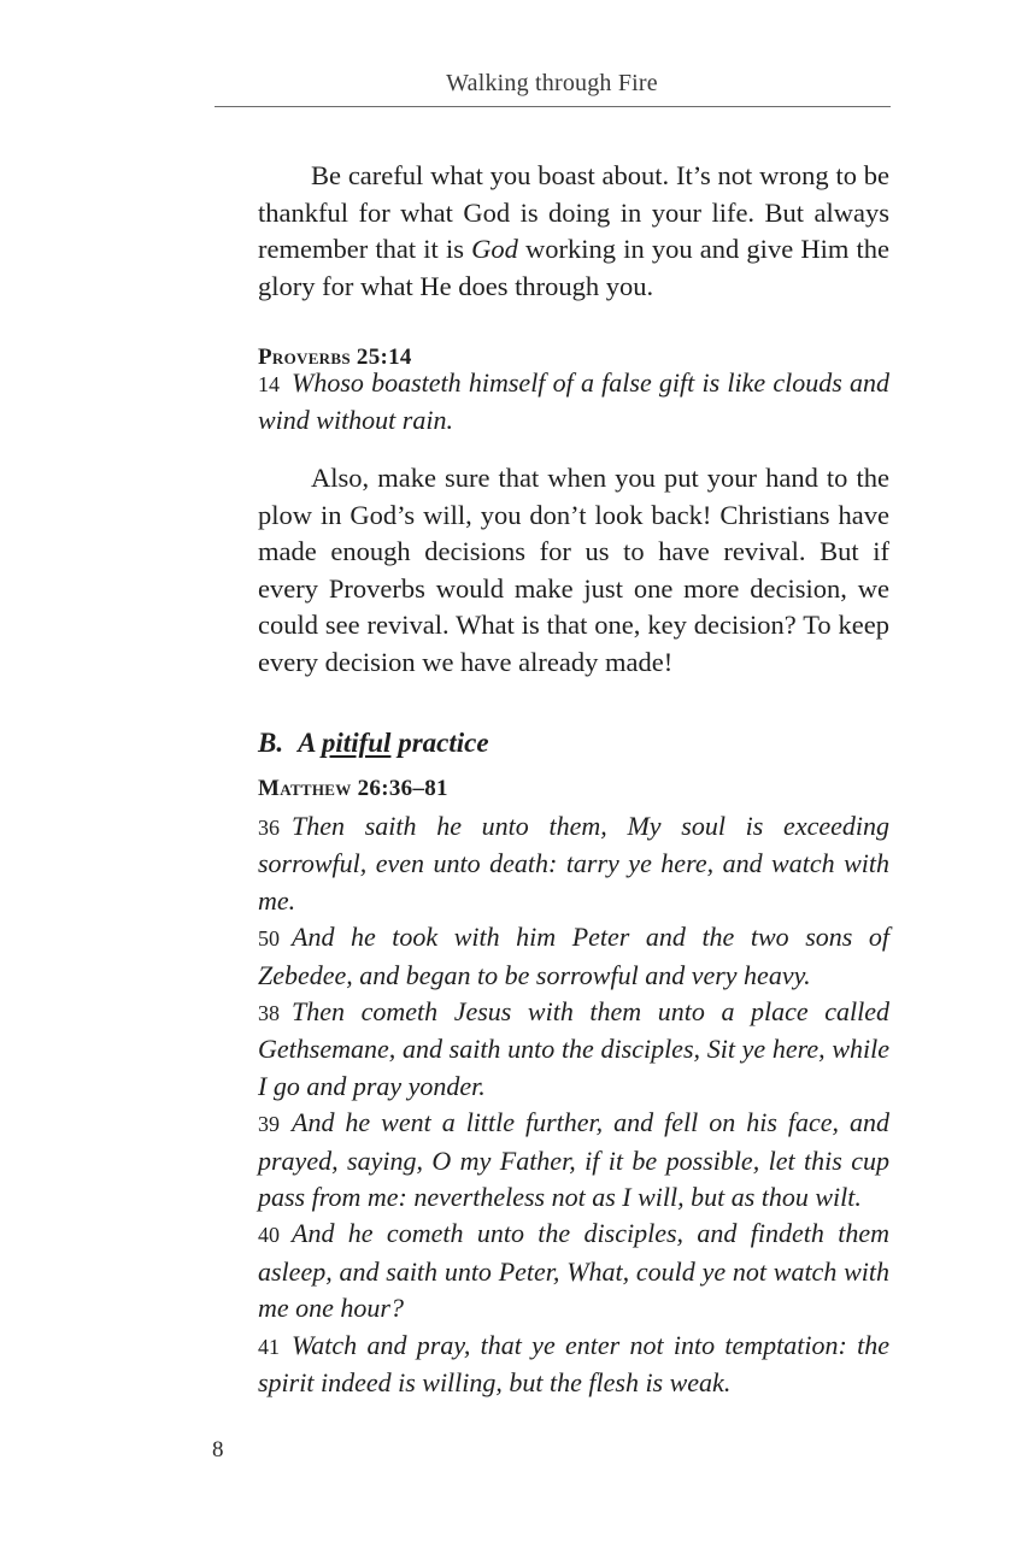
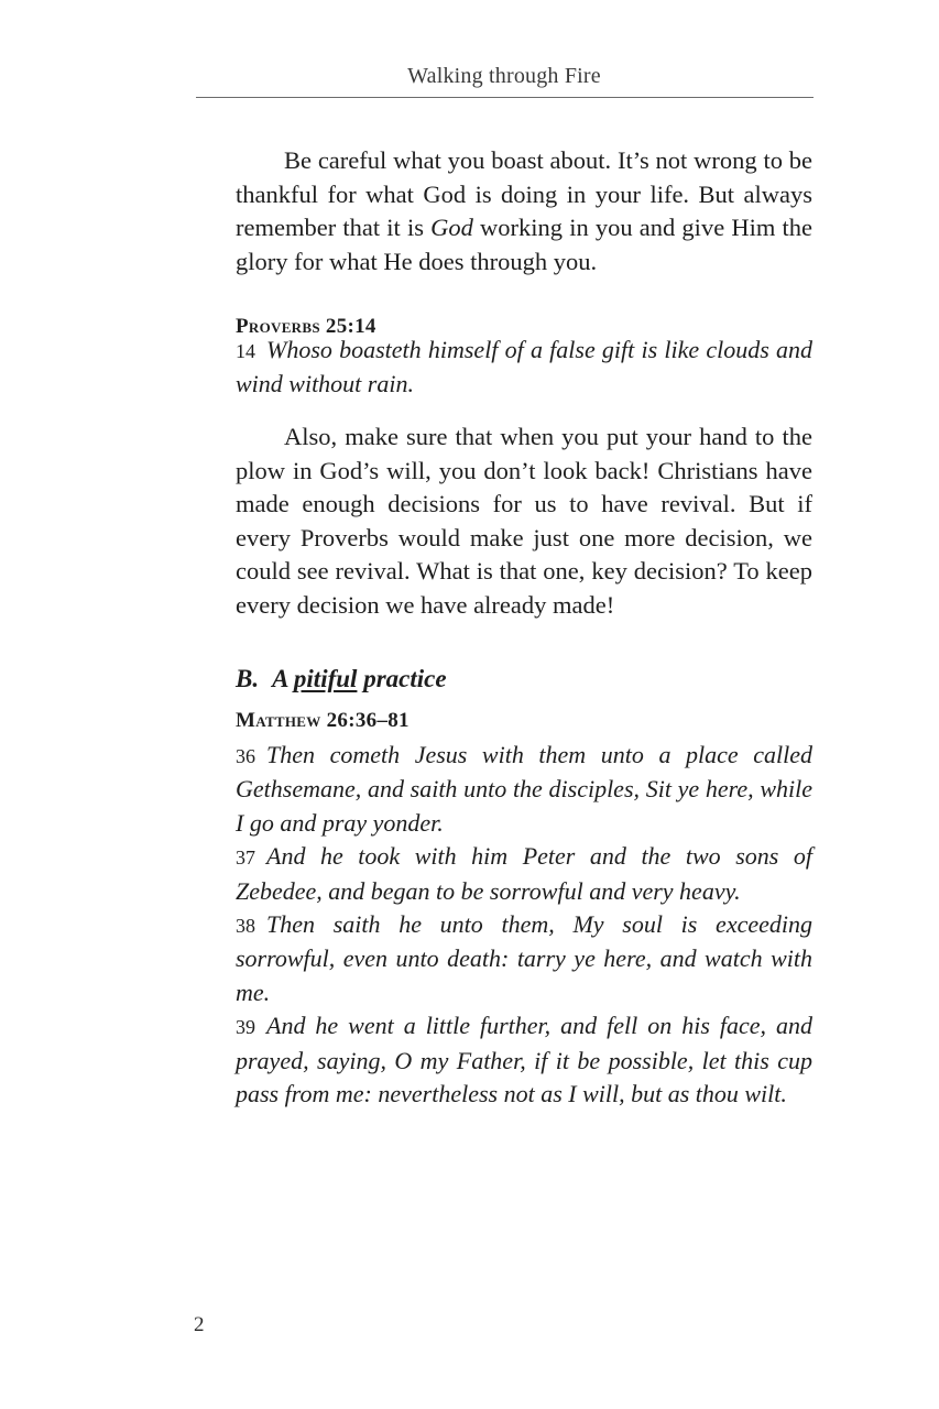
  Walking through Fire
  Be careful what you boast about. It’s not wrong to be thankful for what God is doing in your life. But always remember that it is God working in you and give Him the glory for what He does through you.
  Proverbs 25:14
  14 Whoso boasteth himself of a false gift is like clouds and wind without rain.
  Also, make sure that when you put your hand to the plow in God’s will, you don’t look back! Christians have made enough decisions for us to have revival. But if every Proverbs would make just one more decision, we could see revival. What is that one, key decision? To keep every decision we have already made!
  B. A pitiful practice
  Matthew 26:36–81
- 36 Then saith he unto them, My soul is exceeding sorrowful, even unto death: tarry ye here, and watch with me.
+ 36 Then cometh Jesus with them unto a place called Gethsemane, and saith unto the disciples, Sit ye here, while I go and pray yonder.
- 50 And he took with him Peter and the two sons of Zebedee, and began to be sorrowful and very heavy.
+ 37 And he took with him Peter and the two sons of Zebedee, and began to be sorrowful and very heavy.
- 38 Then cometh Jesus with them unto a place called Gethsemane, and saith unto the disciples, Sit ye here, while I go and pray yonder.
+ 38 Then saith he unto them, My soul is exceeding sorrowful, even unto death: tarry ye here, and watch with me.
  39 And he went a little further, and fell on his face, and prayed, saying, O my Father, if it be possible, let this cup pass from me: nevertheless not as I will, but as thou wilt.
- 40 And he cometh unto the disciples, and findeth them asleep, and saith unto Peter, What, could ye not watch with me one hour?
- 41 Watch and pray, that ye enter not into temptation: the spirit indeed is willing, but the flesh is weak.
- 8
+ 2
